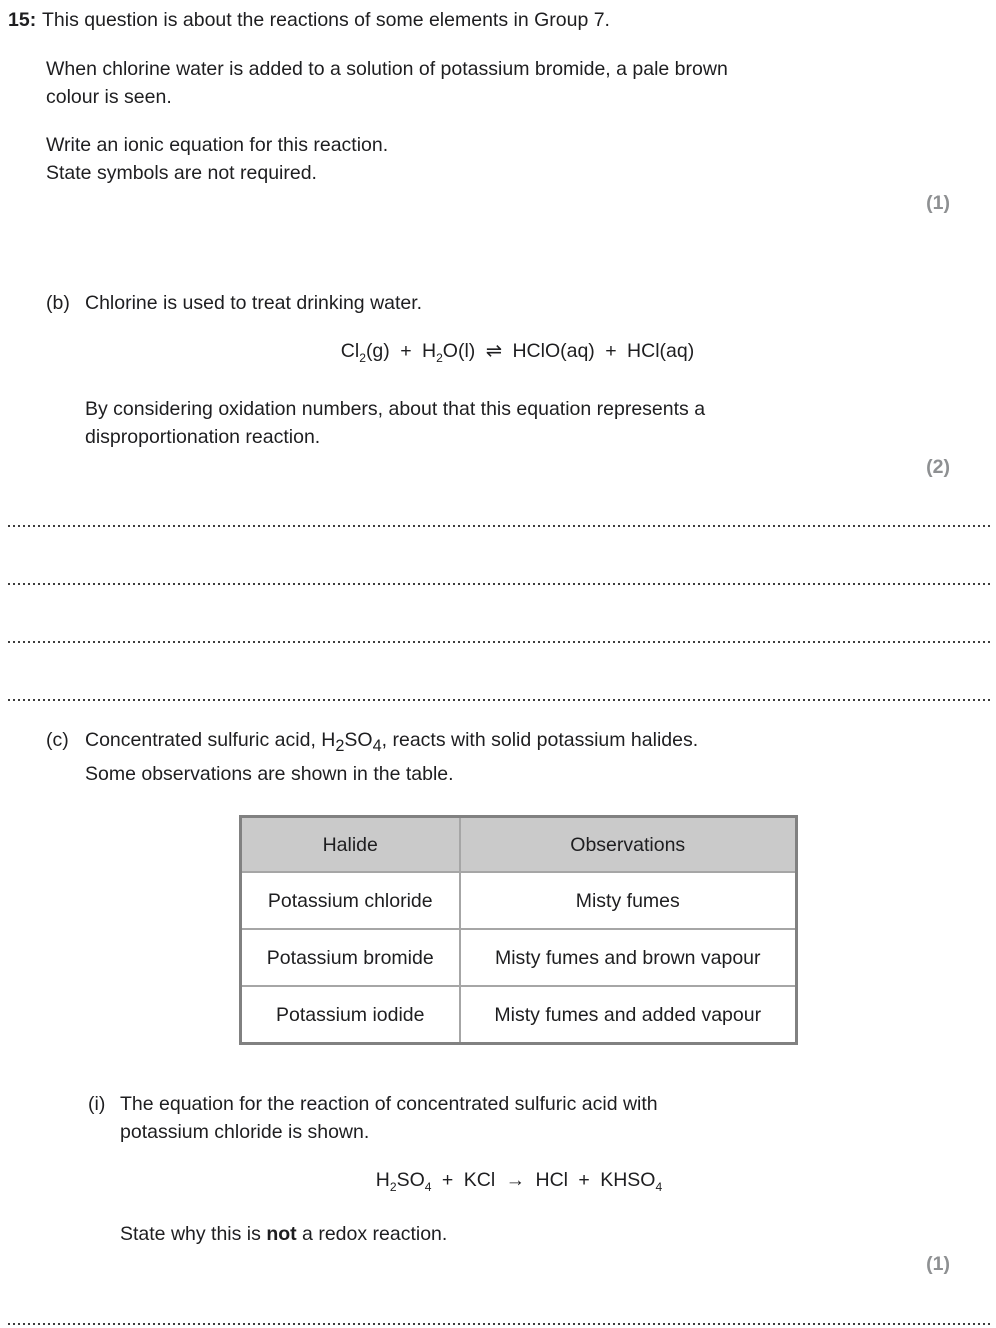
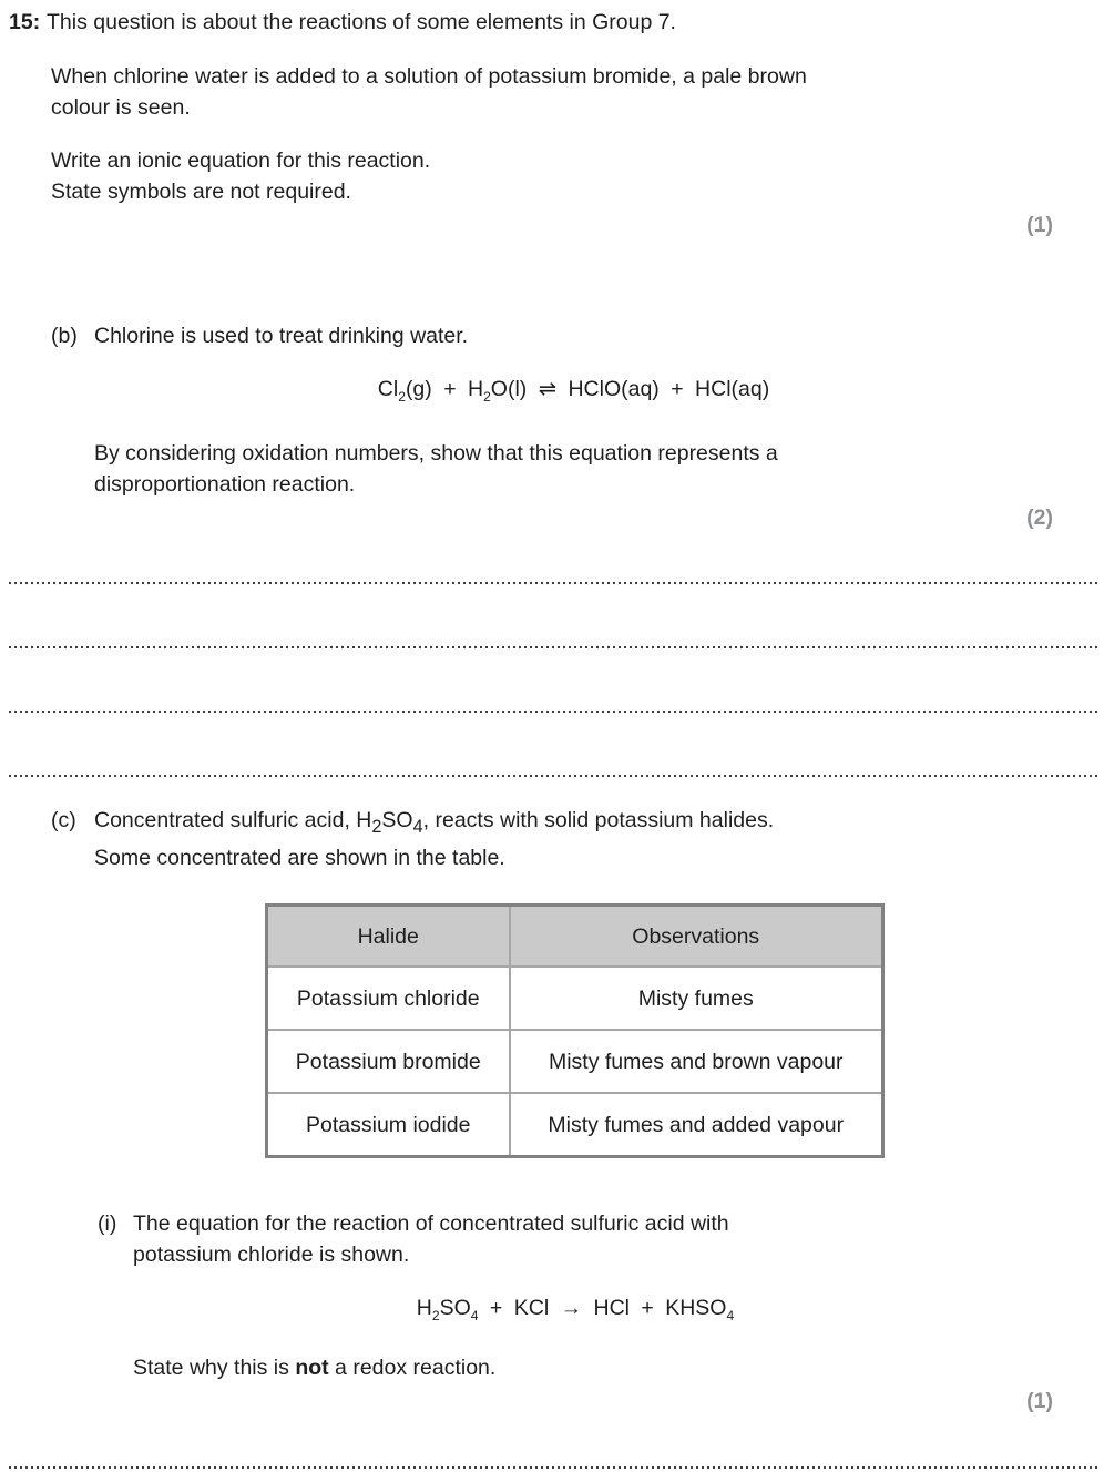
  15:
  This question is about the reactions of some elements in Group 7.
  When chlorine water is added to a solution of potassium bromide, a pale brown
  colour is seen.
  Write an ionic equation for this reaction.
  State symbols are not required.
  (1)
  (b)
  Chlorine is used to treat drinking water.
  Cl2(g) + H2O(l) ⇌ HClO(aq) + HCl(aq)
- By considering oxidation numbers, about that this equation represents a
+ By considering oxidation numbers, show that this equation represents a
  disproportionation reaction.
  (2)
  (c)
  Concentrated sulfuric acid, H2SO4, reacts with solid potassium halides.
- Some observations are shown in the table.
+ Some concentrated are shown in the table.
  Halide	Observations
  Potassium chloride	Misty fumes
  Potassium bromide	Misty fumes and brown vapour
  Potassium iodide	Misty fumes and added vapour
  (i)
  The equation for the reaction of concentrated sulfuric acid with
  potassium chloride is shown.
  H2SO4 + KCl → HCl + KHSO4
  State why this is not a redox reaction.
  (1)
